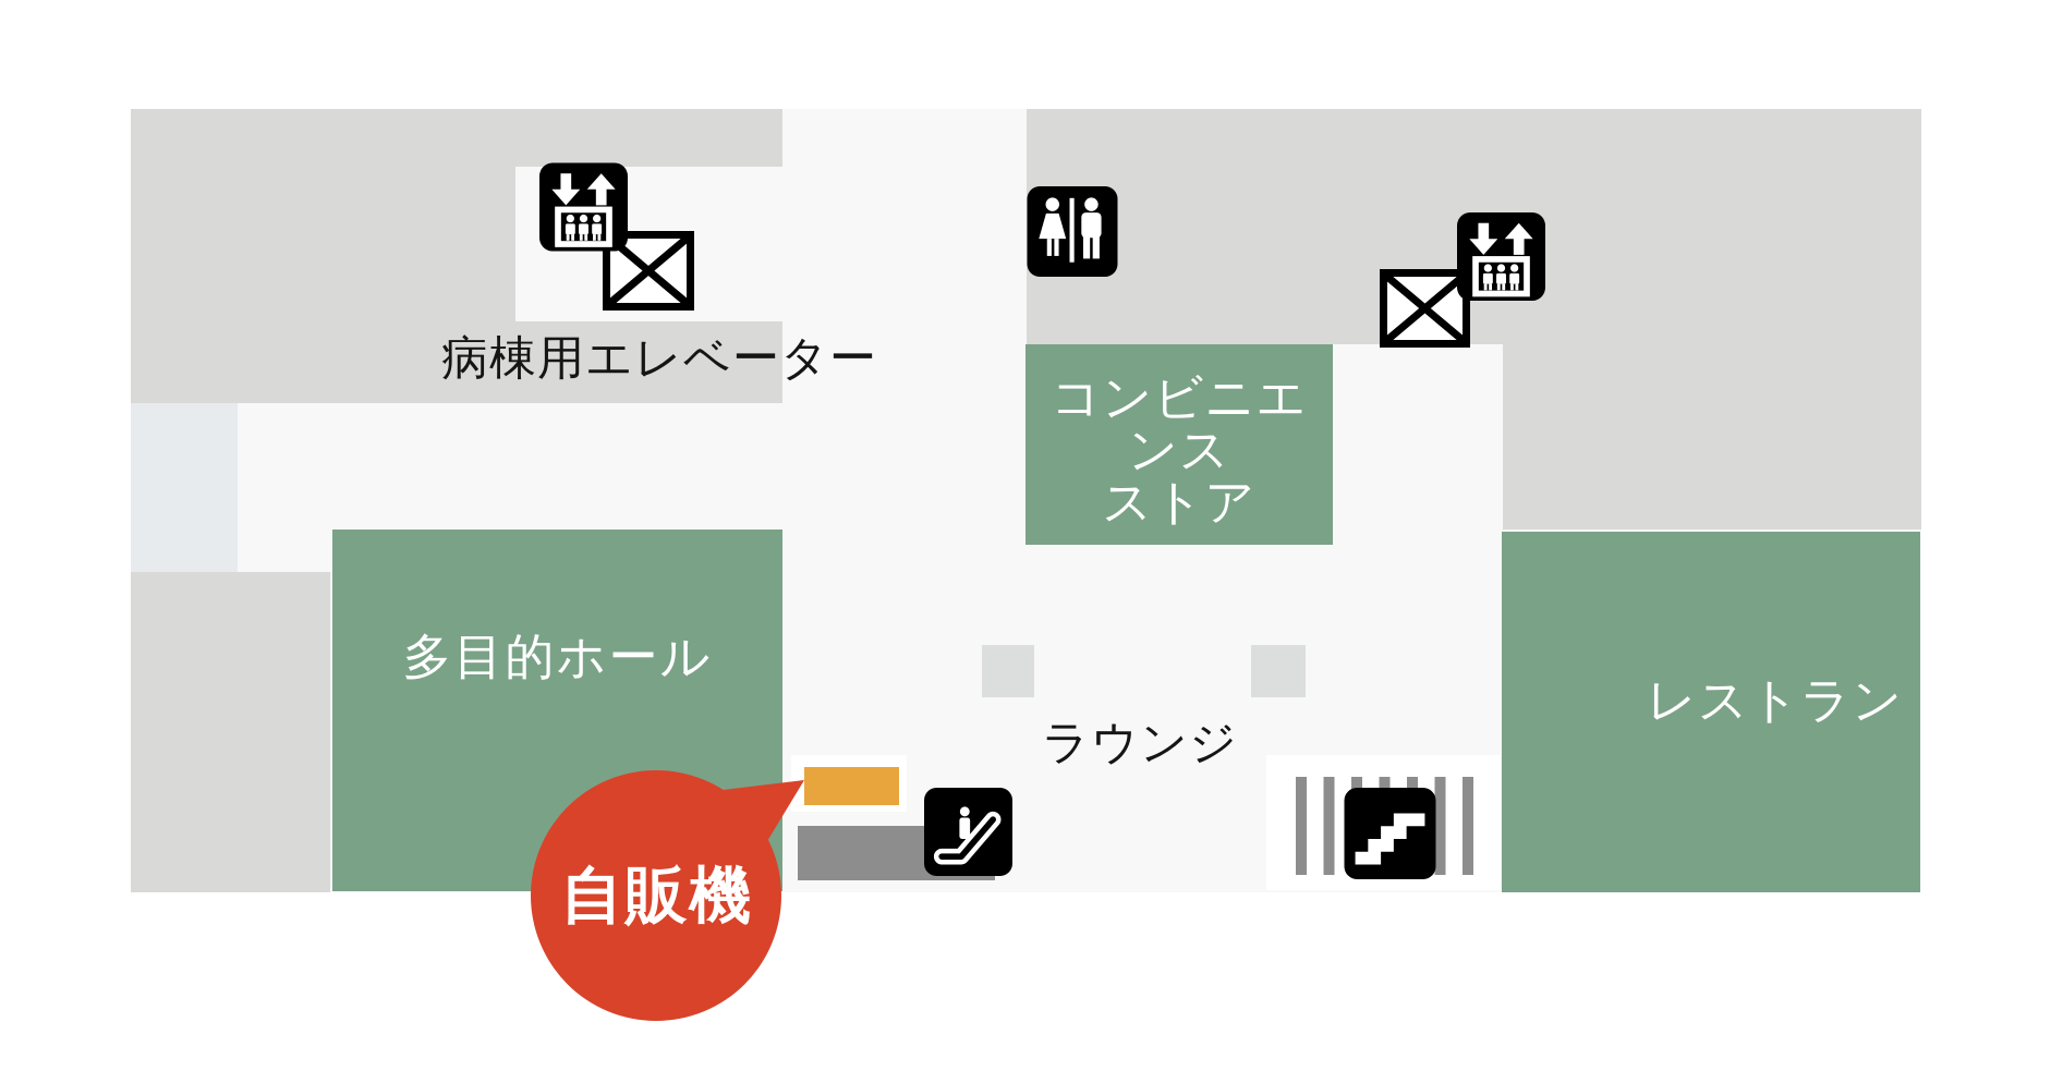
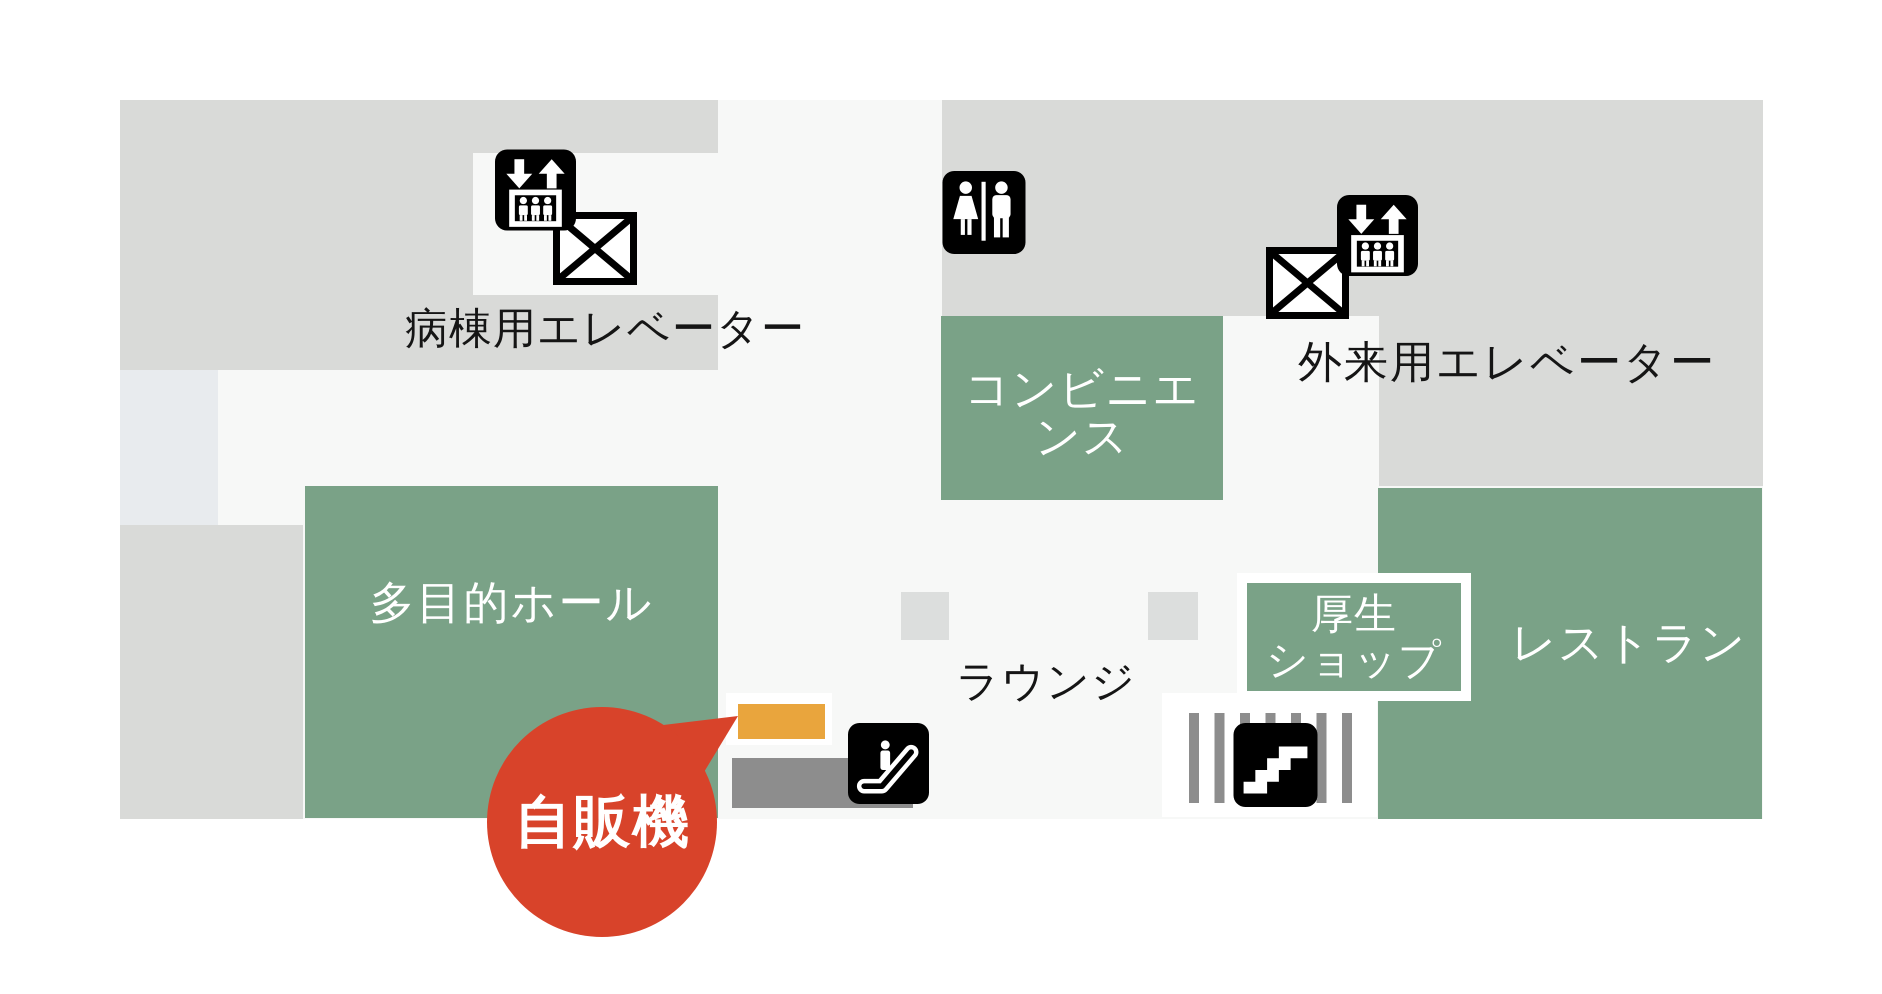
  多目的ホール
  コンビニエンス
- ストア
  レストラン
  ラウンジ
+ 厚生
+ ショップ
  病棟用エレベーター
+ 外来用エレベーター
  自販機
